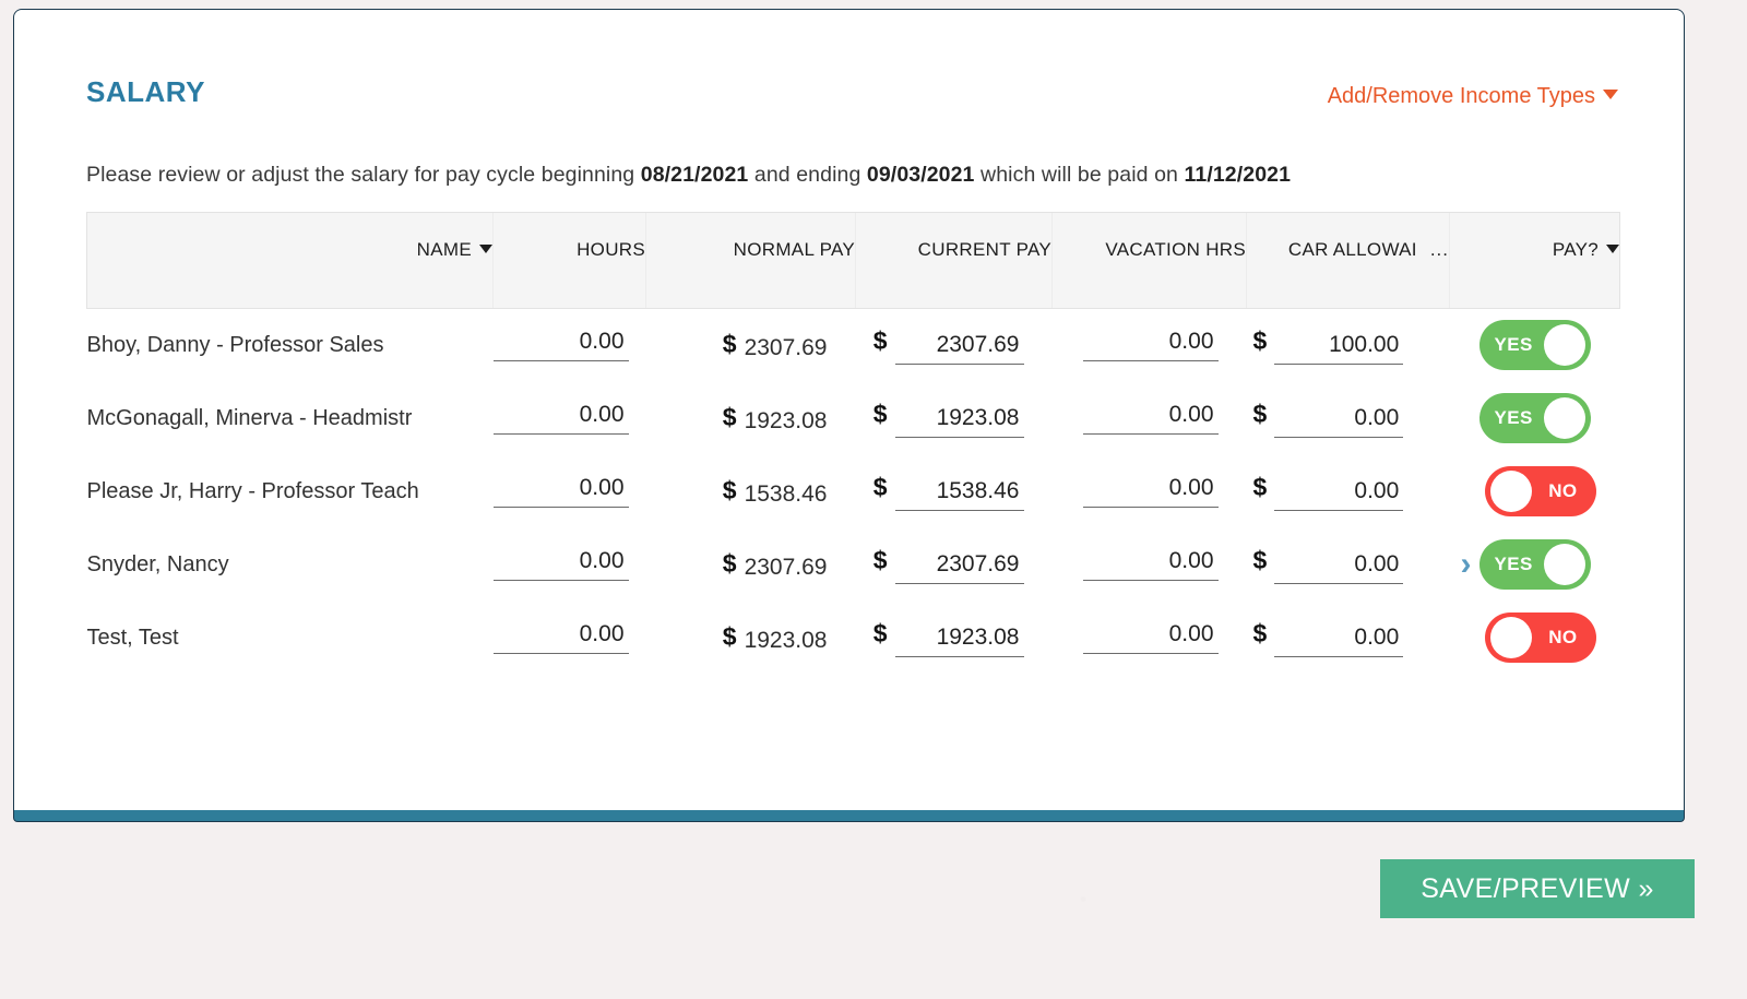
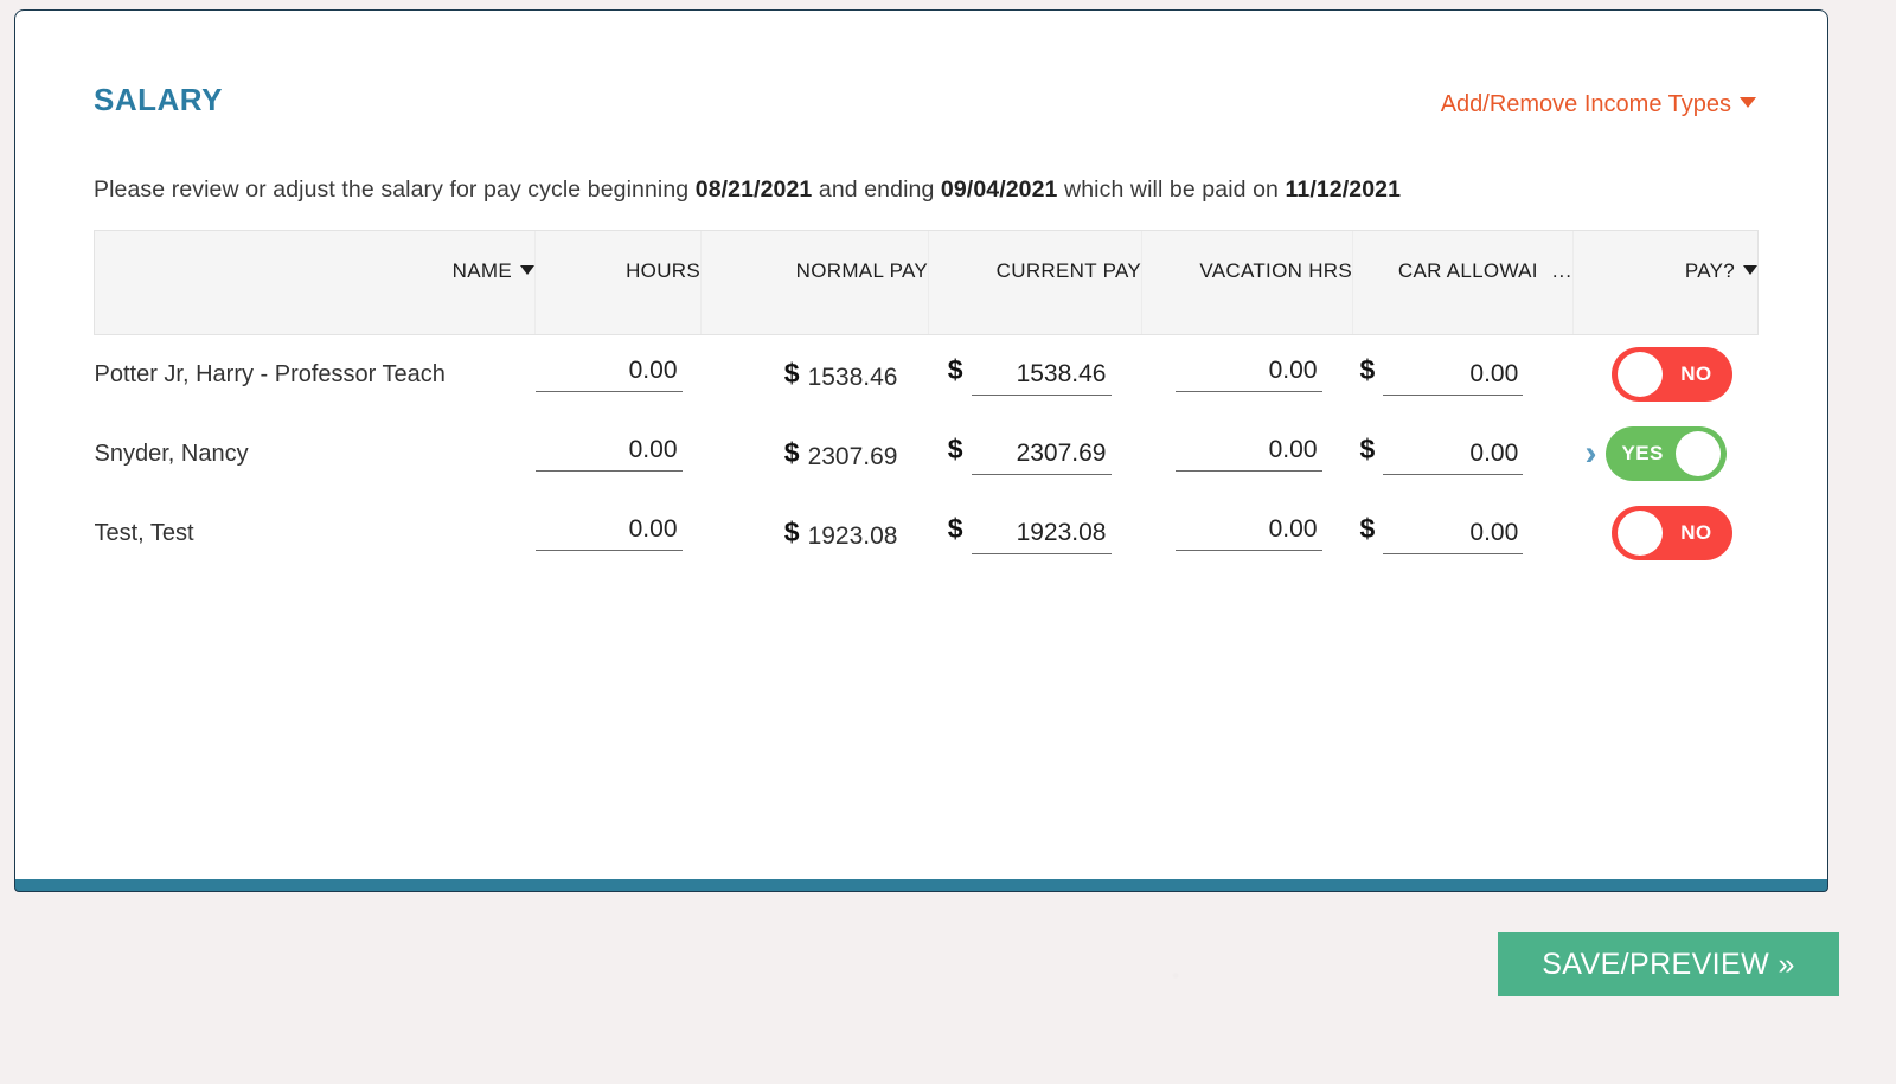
  SALARY
  Add/Remove Income Types
- Please review or adjust the salary for pay cycle beginning 08/21/2021 and ending 09/03/2021 which will be paid on 11/12/2021
+ Please review or adjust the salary for pay cycle beginning 08/21/2021 and ending 09/04/2021 which will be paid on 11/12/2021
  NAME	HOURS	NORMAL PAY	CURRENT PAY	VACATION HRS	CAR ALLOWAI ...	PAY?
- Bhoy, Danny - Professor Sales	0.00	$ 2307.69	$ 2307.69	0.00	$ 100.00	YES
- McGonagall, Minerva - Headmistr	0.00	$ 1923.08	$ 1923.08	0.00	$ 0.00	YES
- Please Jr, Harry - Professor Teach	0.00	$ 1538.46	$ 1538.46	0.00	$ 0.00	NO
+ Potter Jr, Harry - Professor Teach	0.00	$ 1538.46	$ 1538.46	0.00	$ 0.00	NO
  Snyder, Nancy	0.00	$ 2307.69	$ 2307.69	0.00	$ 0.00 ›	YES
  Test, Test	0.00	$ 1923.08	$ 1923.08	0.00	$ 0.00	NO
  SAVE/PREVIEW »
